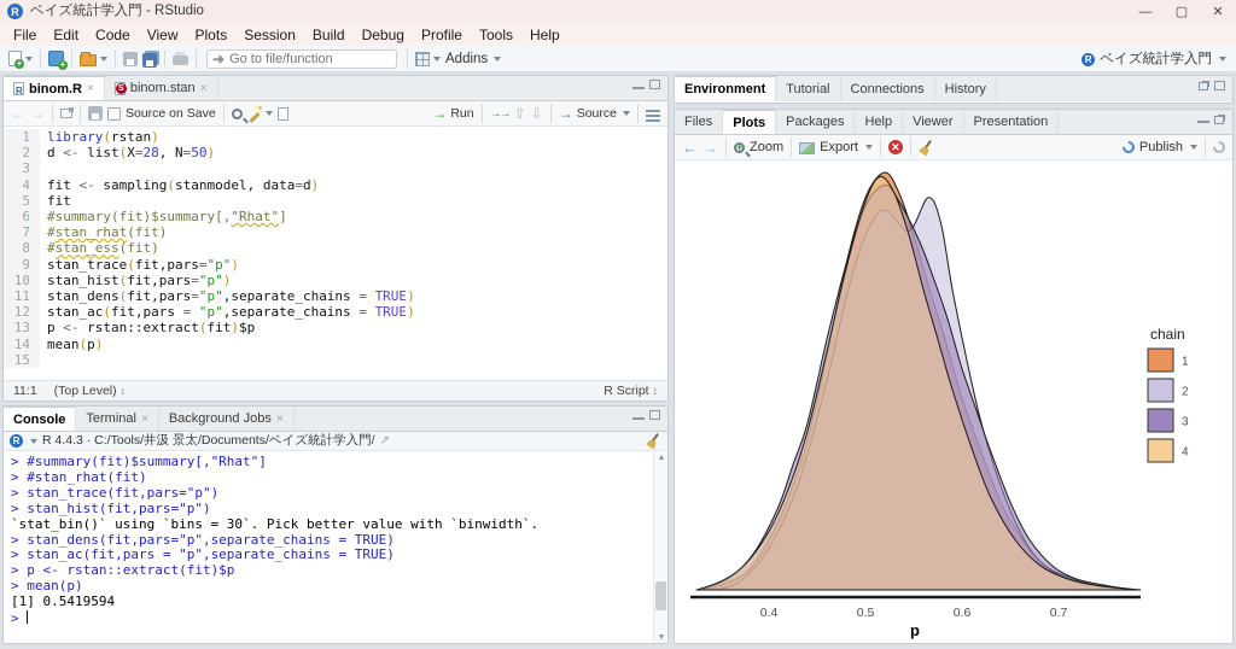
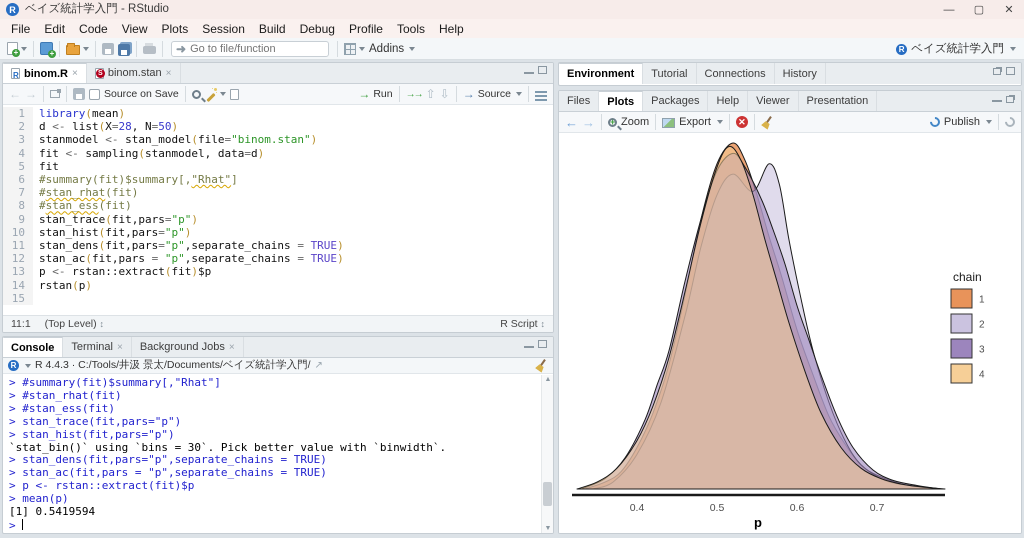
  R
  ベイズ統計学入門 - RStudio
  —
  ▢
  ✕
  File
  Edit
  Code
  View
  Plots
  Session
  Build
  Debug
  Profile
  Tools
  Help
  +
  ➜
  Go to file/function
  Addins
  R
  ベイズ統計学入門
  R
  binom.R
  ×
  binom.stan
  ×
  ←
  →
  Source on Save
  →
  Run
  →→
  ⇧
  ⇩
  →
  Source
  1
- library(rstan)
+ library(mean)
  2
  d <- list(X=28, N=50)
  3
+ stanmodel <- stan_model(file="binom.stan")
  4
  fit <- sampling(stanmodel, data=d)
  5
  fit
  6
  #summary(fit)$summary[,"Rhat"]
  7
  #stan_rhat(fit)
  8
  #stan_ess(fit)
  9
  stan_trace(fit,pars="p")
  10
  stan_hist(fit,pars="p")
  11
  stan_dens(fit,pars="p",separate_chains = TRUE)
  12
  stan_ac(fit,pars = "p",separate_chains = TRUE)
  13
  p <- rstan::extract(fit)$p
  14
- mean(p)
+ rstan(p)
  15
  11:1
  (Top Level) ↕
  R Script ↕
  Console
  Terminal
  ×
  Background Jobs
  ×
  R
  R 4.4.3 · C:/Tools/井汲 景太/Documents/ベイズ統計学入門/
  ↗
  > #summary(fit)$summary[,"Rhat"]
  > #stan_rhat(fit)
+ > #stan_ess(fit)
  > stan_trace(fit,pars="p")
  > stan_hist(fit,pars="p")
  `stat_bin()` using `bins = 30`. Pick better value with `binwidth`.
  > stan_dens(fit,pars="p",separate_chains = TRUE)
  > stan_ac(fit,pars = "p",separate_chains = TRUE)
  > p <- rstan::extract(fit)$p
  > mean(p)
  [1] 0.5419594
  >
  Environment
  Tutorial
  Connections
  History
  Files
  Plots
  Packages
  Help
  Viewer
  Presentation
  ←
  →
  Zoom
  Export
  ✕
  Publish
  0.4
  0.5
  0.6
  0.7
  p
  chain
  1
  2
  3
  4
